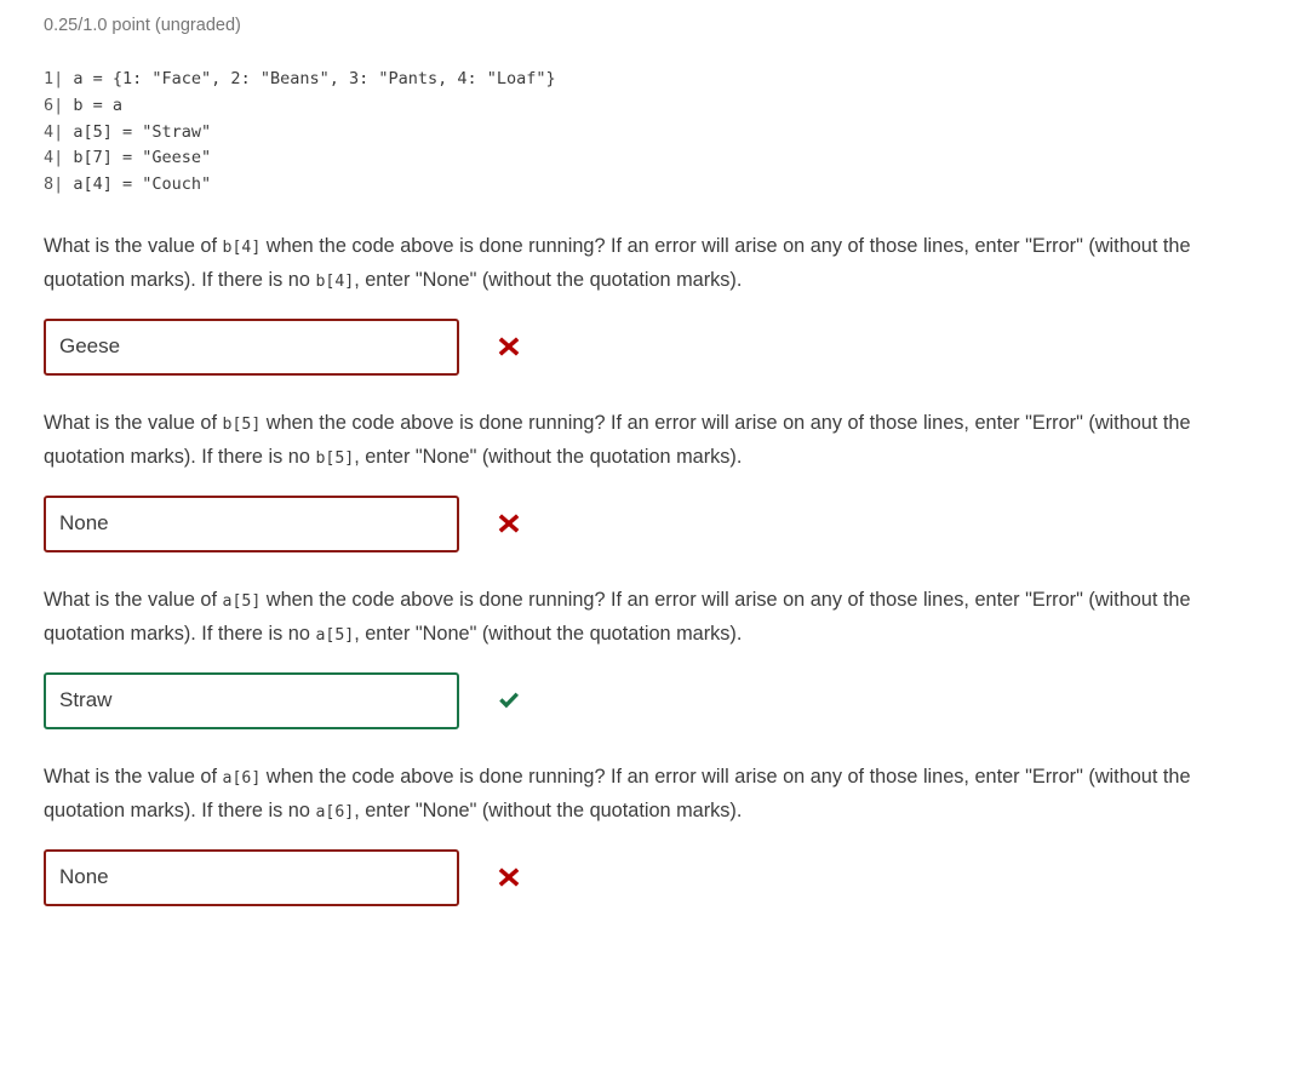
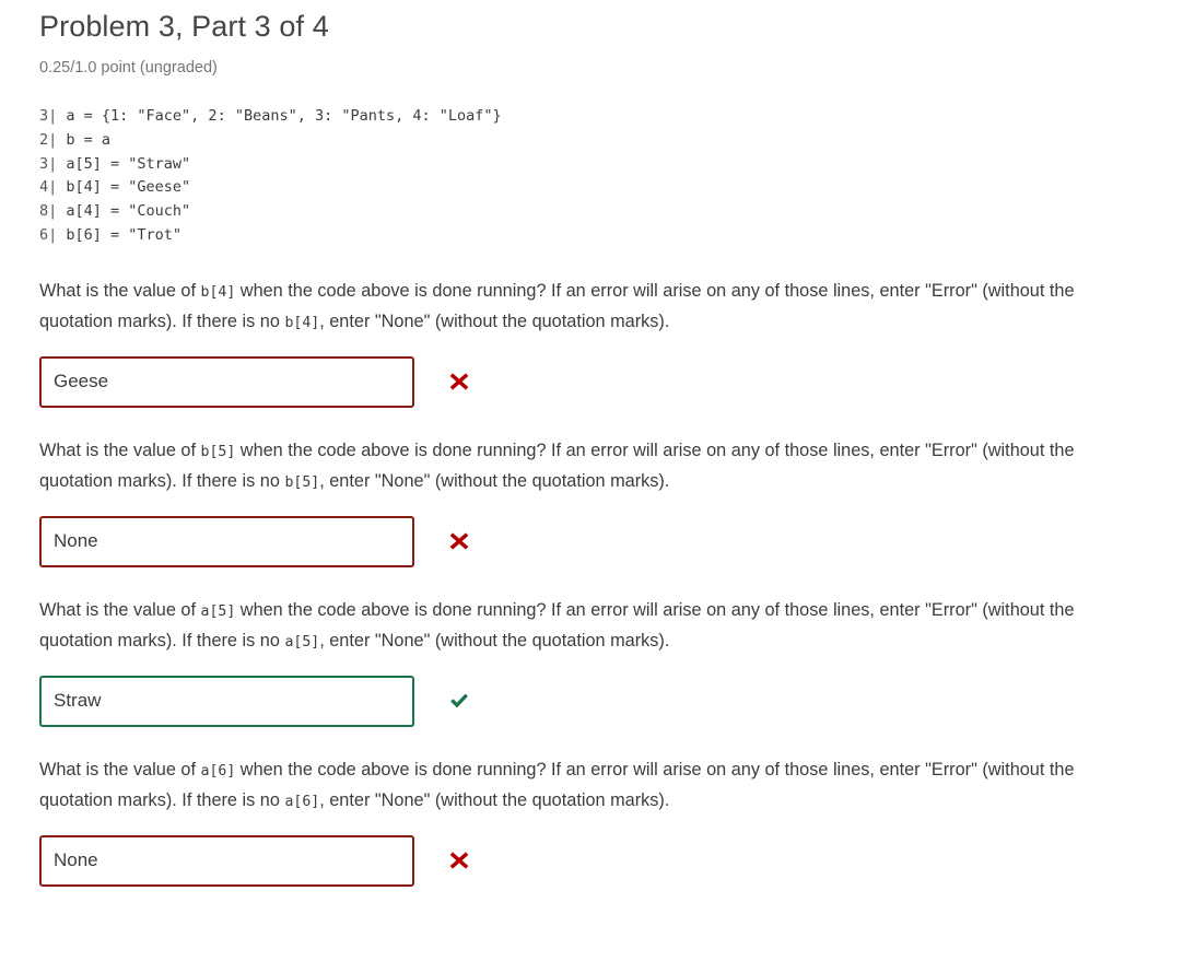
+ Problem 3, Part 3 of 4
  0.25/1.0 point (ungraded)
- 1| a = {1: "Face", 2: "Beans", 3: "Pants, 4: "Loaf"}
+ 3| a = {1: "Face", 2: "Beans", 3: "Pants, 4: "Loaf"}
- 6| b = a
+ 2| b = a
- 4| a[5] = "Straw"
+ 3| a[5] = "Straw"
- 4| b[7] = "Geese"
+ 4| b[4] = "Geese"
  8| a[4] = "Couch"
+ 6| b[6] = "Trot"
  What is the value of b[4] when the code above is done running? If an error will arise on any of those lines, enter "Error" (without the quotation marks). If there is no b[4], enter "None" (without the quotation marks).
  Geese
  What is the value of b[5] when the code above is done running? If an error will arise on any of those lines, enter "Error" (without the quotation marks). If there is no b[5], enter "None" (without the quotation marks).
  None
  What is the value of a[5] when the code above is done running? If an error will arise on any of those lines, enter "Error" (without the quotation marks). If there is no a[5], enter "None" (without the quotation marks).
  Straw
  What is the value of a[6] when the code above is done running? If an error will arise on any of those lines, enter "Error" (without the quotation marks). If there is no a[6], enter "None" (without the quotation marks).
  None
